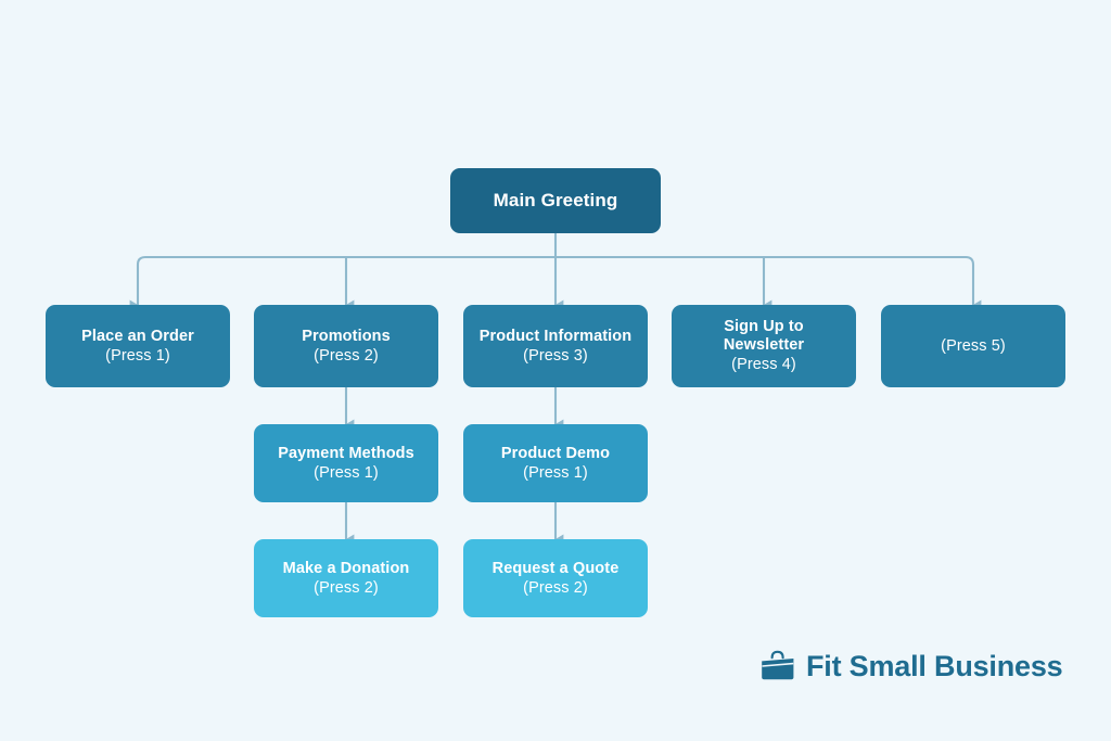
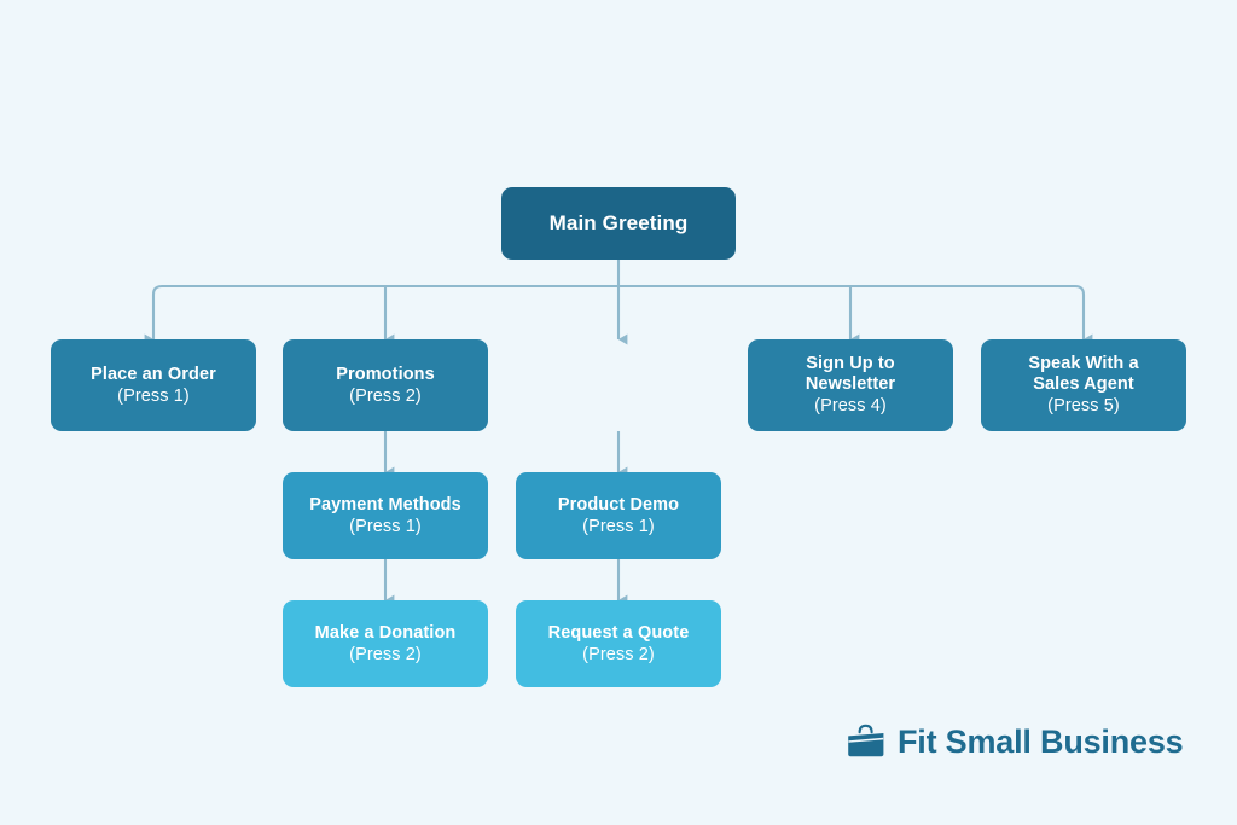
  Main Greeting
  Place an Order
  (Press 1)
  Promotions
  (Press 2)
- Product Information
- (Press 3)
  Sign Up to
  Newsletter
  (Press 4)
+ Speak With a
+ Sales Agent
  (Press 5)
  Payment Methods
  (Press 1)
  Product Demo
  (Press 1)
  Make a Donation
  (Press 2)
  Request a Quote
  (Press 2)
  Fit Small Business
